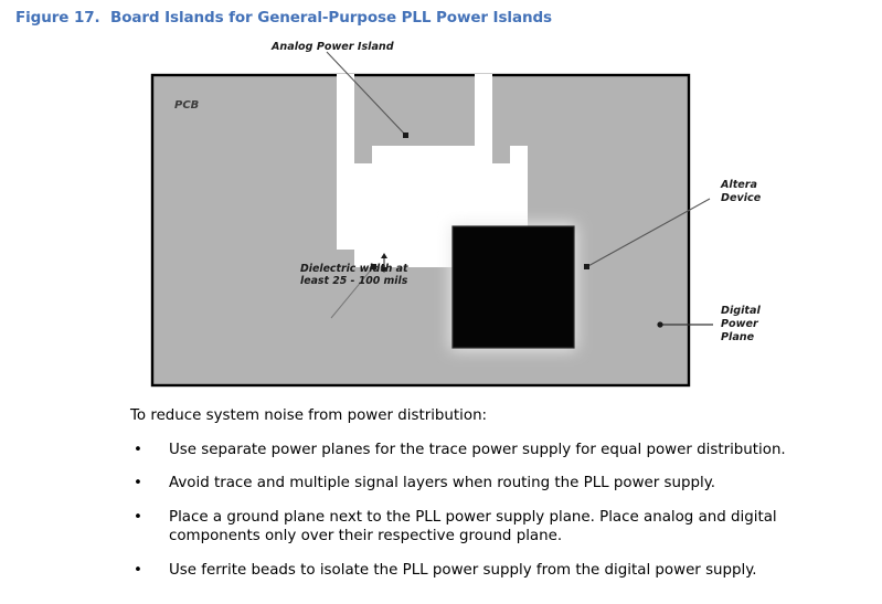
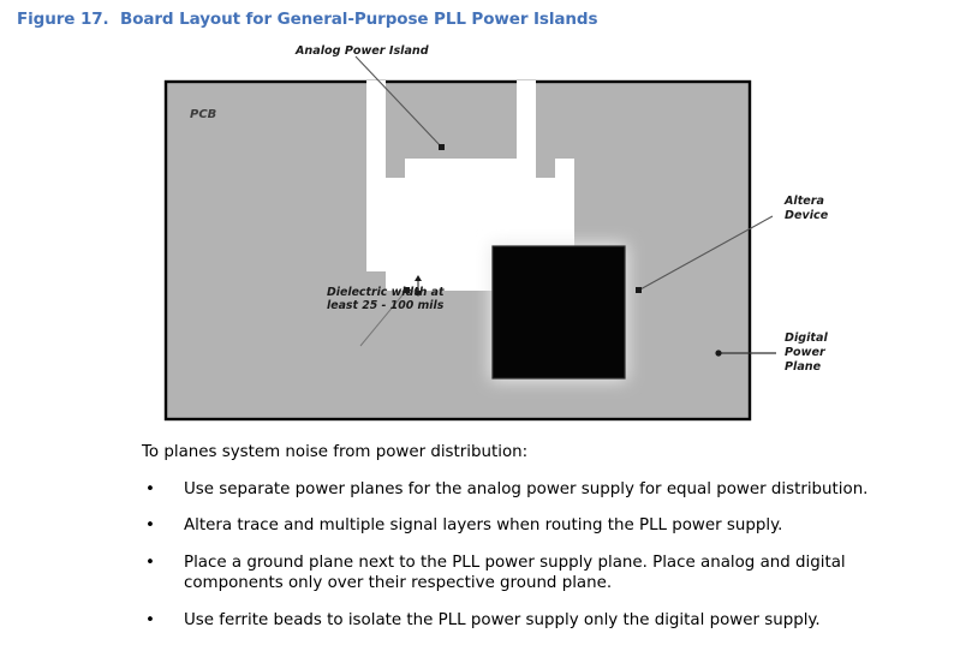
- Figure 17. Board Islands for General-Purpose PLL Power Islands
+ Figure 17. Board Layout for General-Purpose PLL Power Islands
  Analog Power Island
  PCB
  Dielectric width at
  least 25 - 100 mils
  Altera
  Device
  Digital
  Power
  Plane
- To reduce system noise from power distribution:
+ To planes system noise from power distribution:
  •
- Use separate power planes for the trace power supply for equal power distribution.
+ Use separate power planes for the analog power supply for equal power distribution.
  •
- Avoid trace and multiple signal layers when routing the PLL power supply.
+ Altera trace and multiple signal layers when routing the PLL power supply.
  •
  Place a ground plane next to the PLL power supply plane. Place analog and digital components only over their respective ground plane.
  •
- Use ferrite beads to isolate the PLL power supply from the digital power supply.
+ Use ferrite beads to isolate the PLL power supply only the digital power supply.
